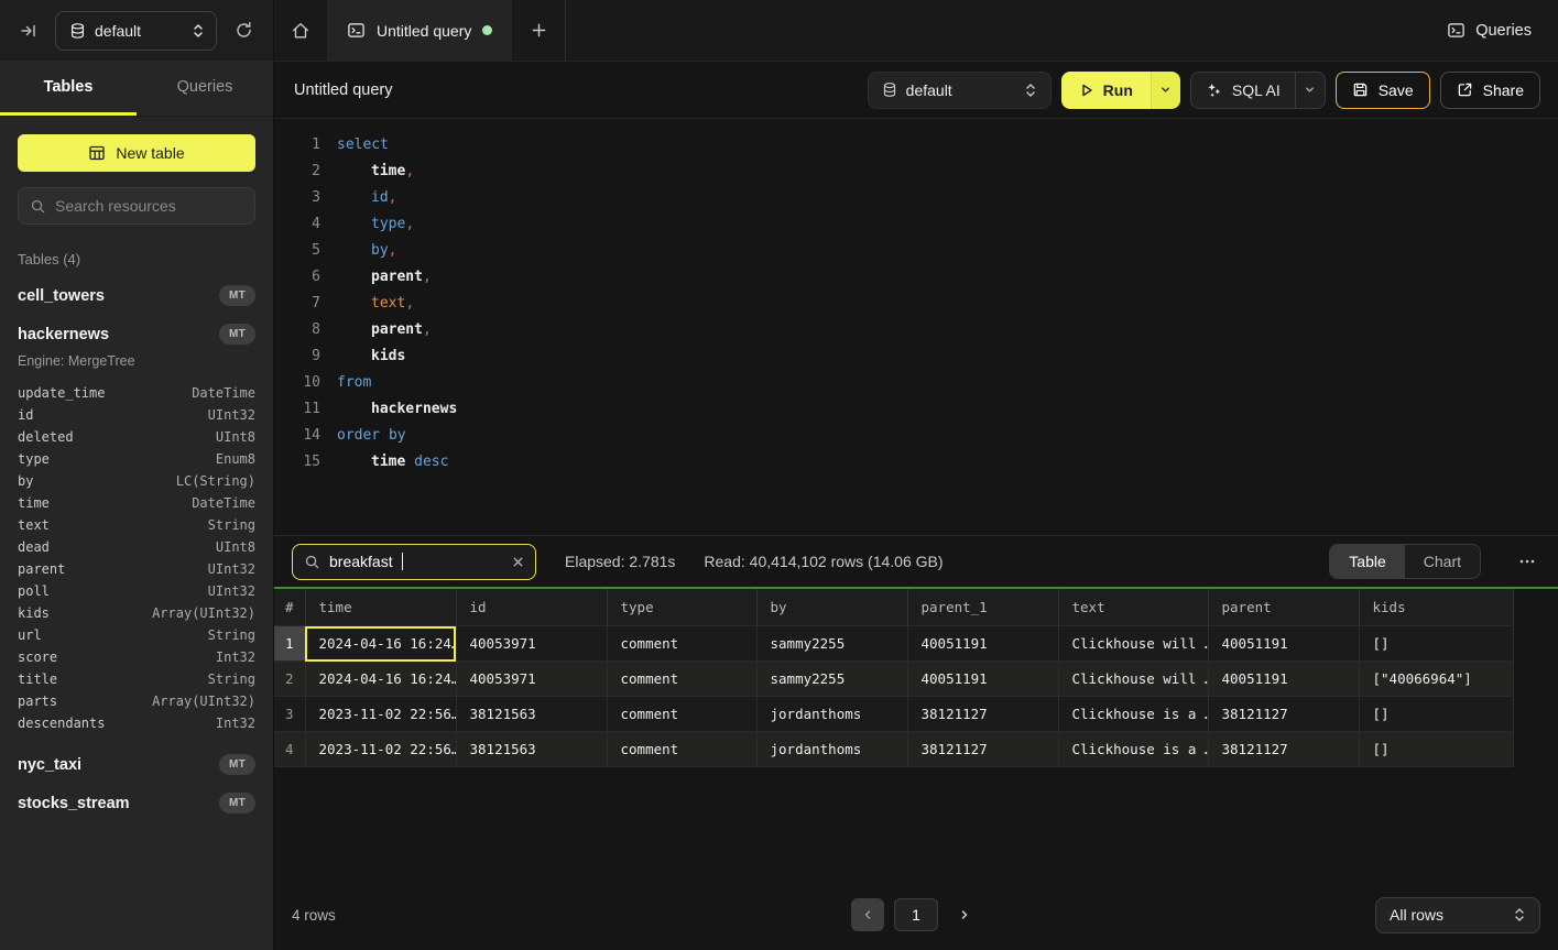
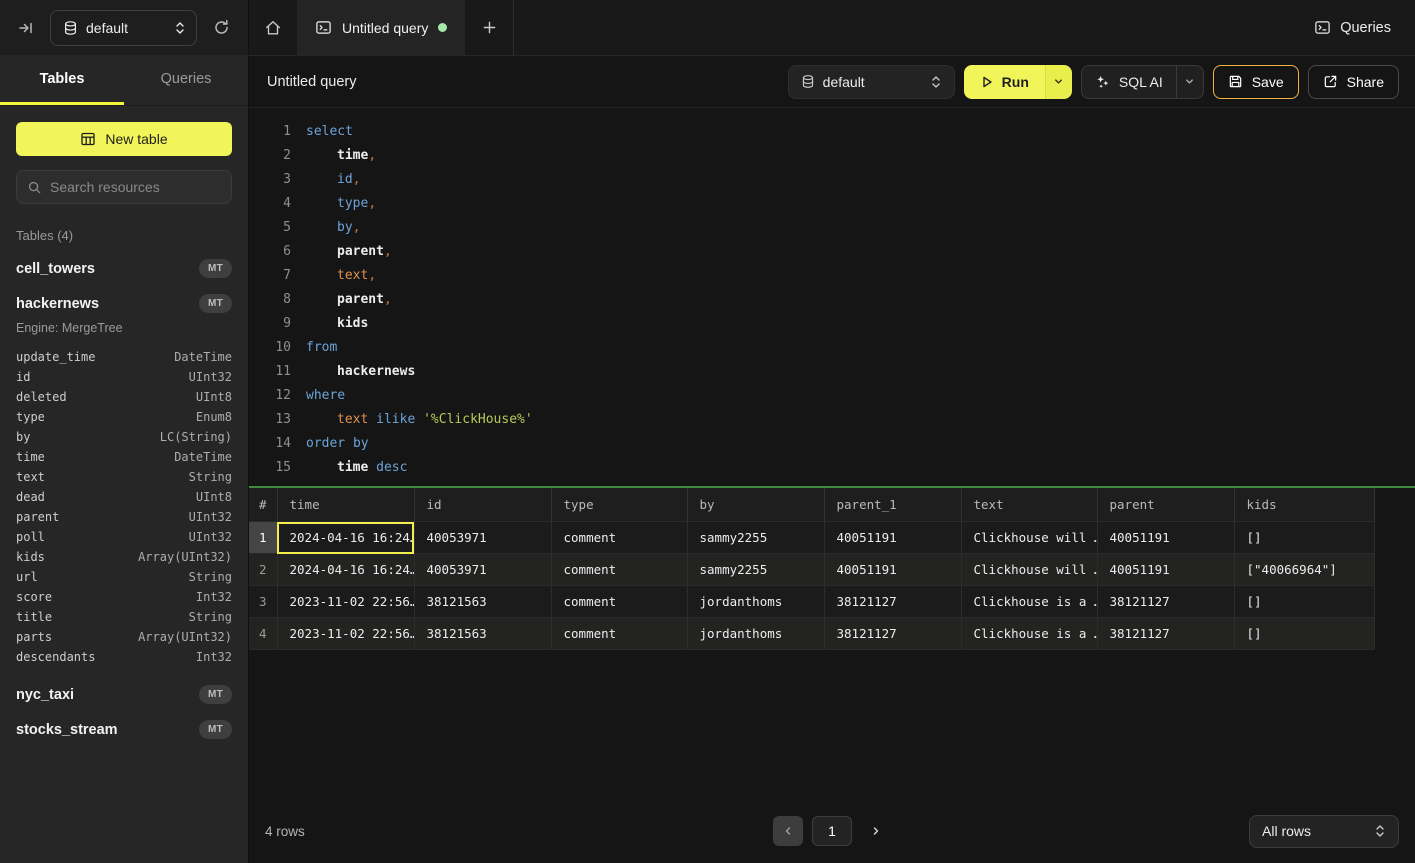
  default
  Untitled query
  Queries
  Tables
  Queries
  New table
  Search resources
  Tables (4)
  cell_towers
  MT
  hackernews
  MT
  Engine: MergeTree
  update_time
  DateTime
  id
  UInt32
  deleted
  UInt8
  type
  Enum8
  by
  LC(String)
  time
  DateTime
  text
  String
  dead
  UInt8
  parent
  UInt32
  poll
  UInt32
  kids
  Array(UInt32)
  url
  String
  score
  Int32
  title
  String
  parts
  Array(UInt32)
  descendants
  Int32
  nyc_taxi
  MT
  stocks_stream
  MT
  Untitled query
  default
  Run
  SQL AI
  Save
  Share
  1
  select
  2
  time,
  3
  id,
  4
  type,
  5
  by,
  6
  parent,
  7
  text,
  8
  parent,
  9
  kids
  10
  from
  11
  hackernews
+ 12
+ where
+ 13
+ text ilike '%ClickHouse%'
  14
  order by
  15
  time desc
- breakfast
- Elapsed: 2.781s
- Read: 40,414,102 rows (14.06 GB)
- Table
- Chart
  #	time	id	type	by	parent_1	text	parent	kids
  1	2024-04-16 16:24	40053971	comment	sammy2255	40051191	Clickhouse will	40051191	[]
  2	2024-04-16 16:24	40053971	comment	sammy2255	40051191	Clickhouse will	40051191	["40066964"]
  3	2023-11-02 22:56	38121563	comment	jordanthoms	38121127	Clickhouse is a	38121127	[]
  4	2023-11-02 22:56	38121563	comment	jordanthoms	38121127	Clickhouse is a	38121127	[]
  4 rows
  1
  All rows
